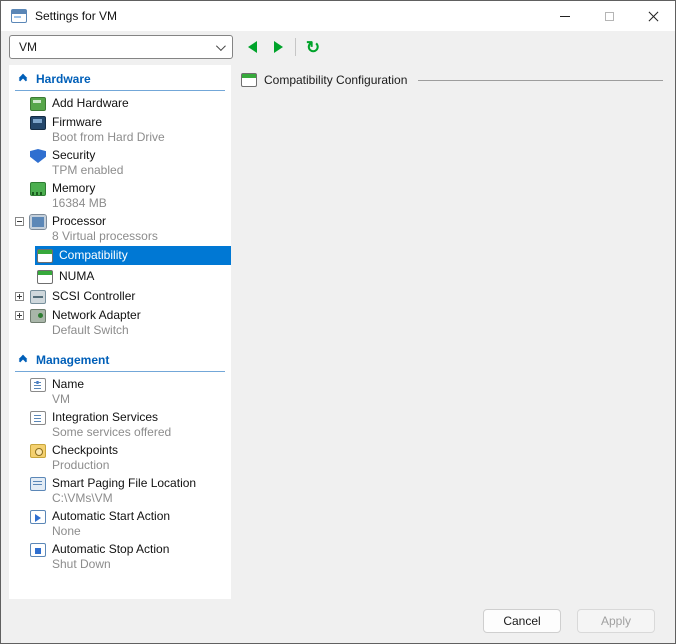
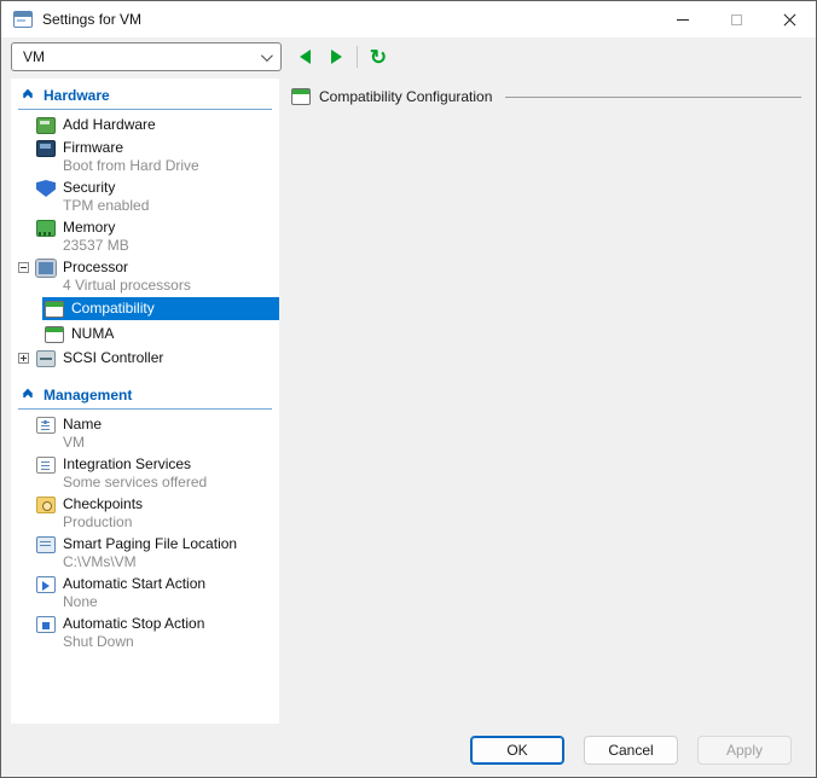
  Settings for VM
  VM
  ↻
  Hardware
  Add Hardware
  Firmware
  Boot from Hard Drive
  Security
  TPM enabled
  Memory
- 16384 MB
+ 23537 MB
  Processor
- 8 Virtual processors
+ 4 Virtual processors
  Compatibility
  NUMA
  SCSI Controller
- Network Adapter
- Default Switch
  Management
  Name
  VM
  Integration Services
  Some services offered
  Checkpoints
  Production
  Smart Paging File Location
  C:\VMs\VM
  Automatic Start Action
  None
  Automatic Stop Action
  Shut Down
  Compatibility Configuration
+ OK
  Cancel
  Apply
